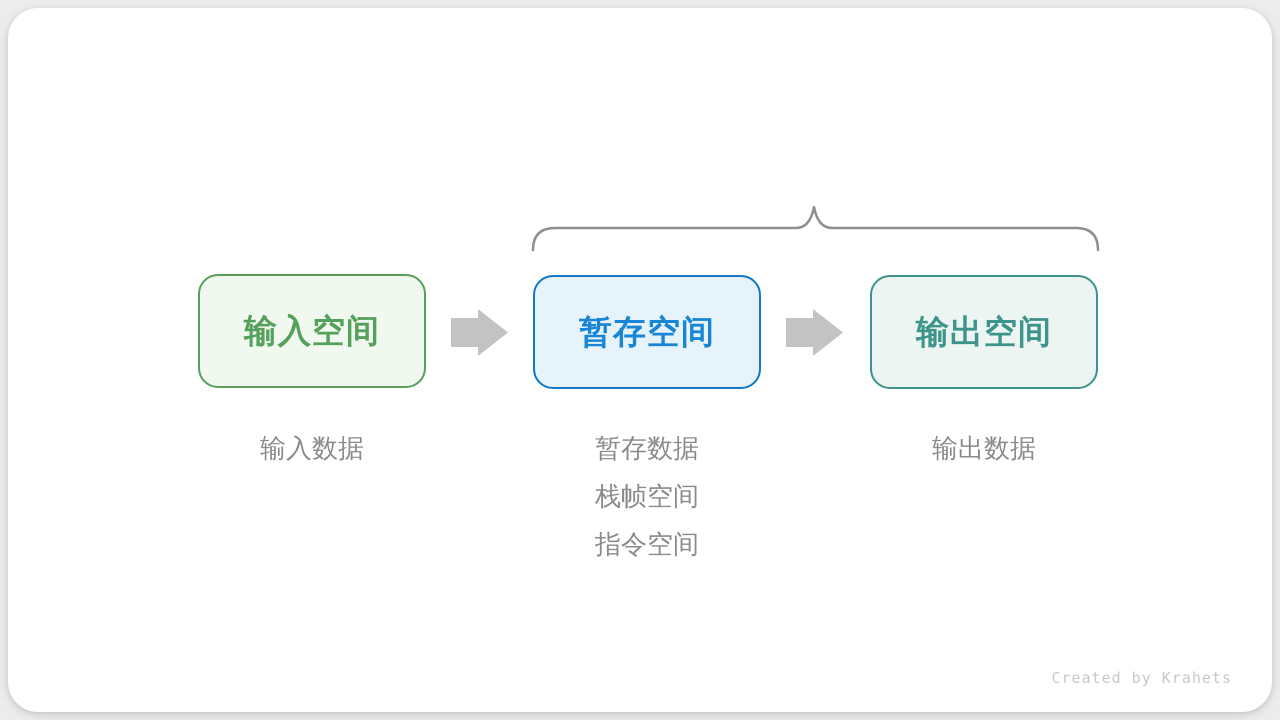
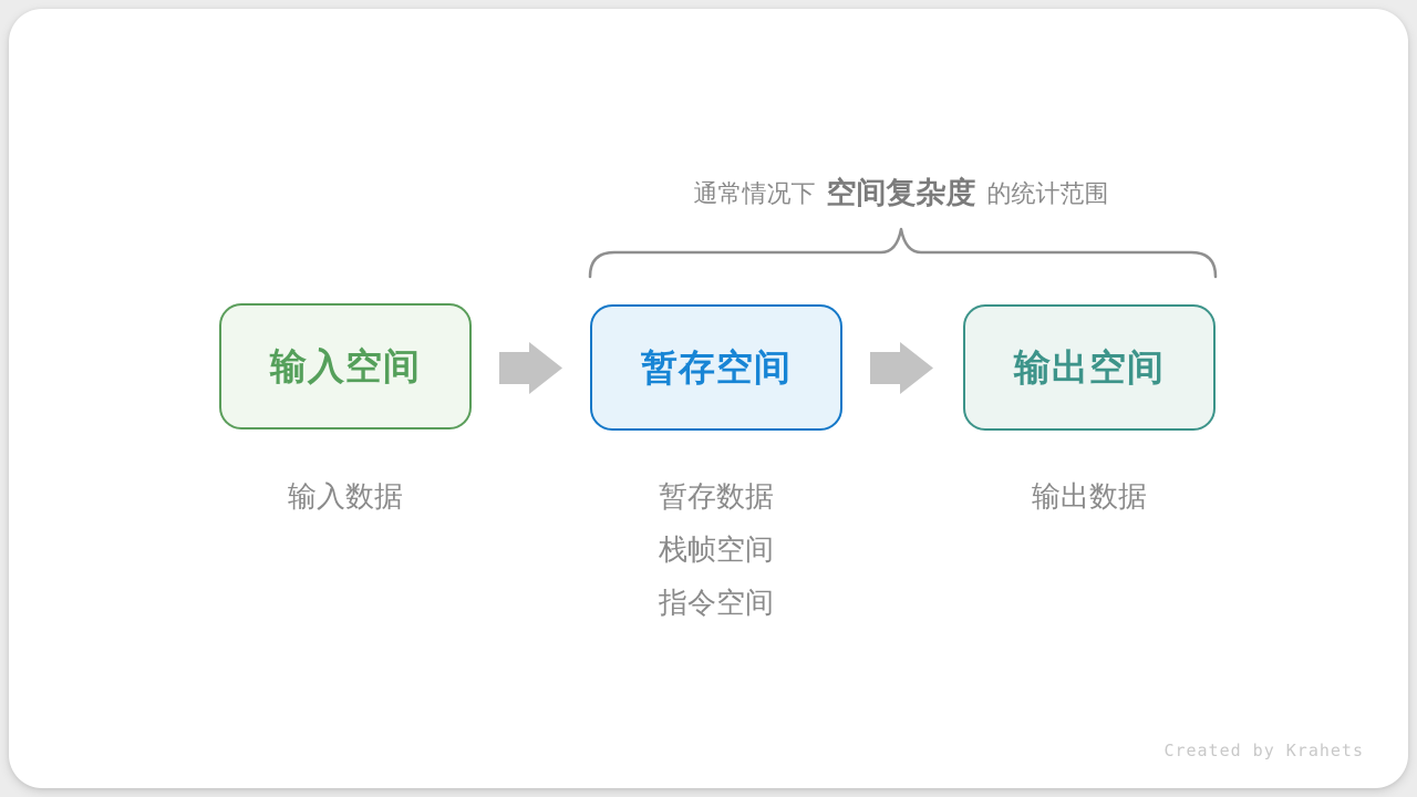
+ 通常情况下 空间复杂度 的统计范围
  输入空间
  暂存空间
  输出空间
  输入数据
  暂存数据
  栈帧空间
  指令空间
  输出数据
  Created by Krahets
